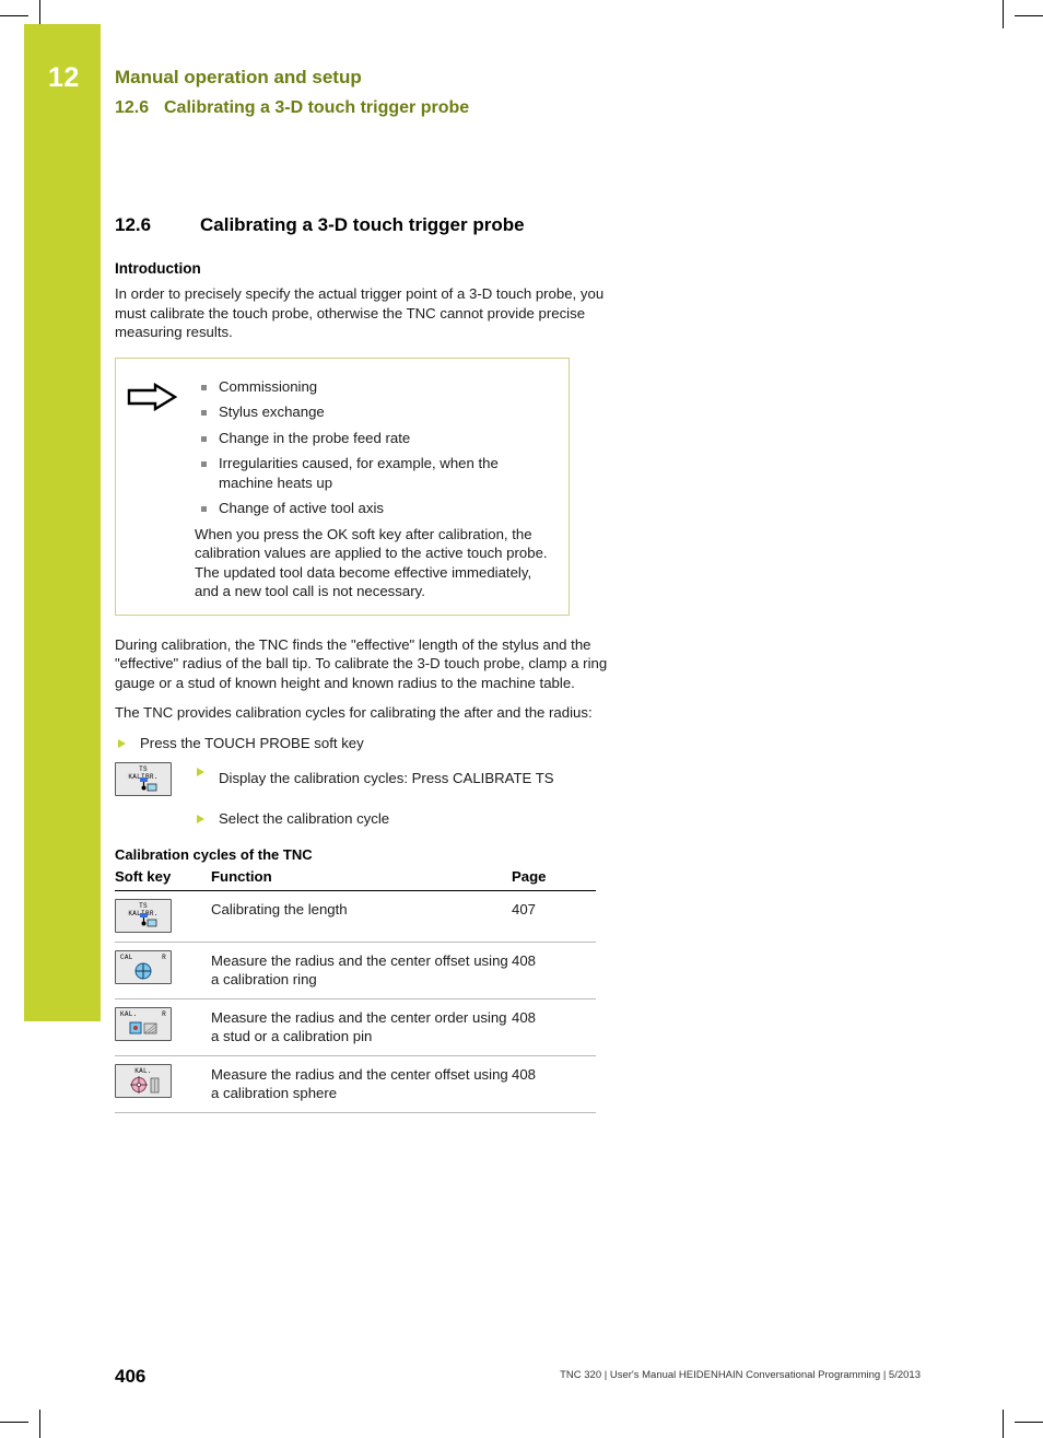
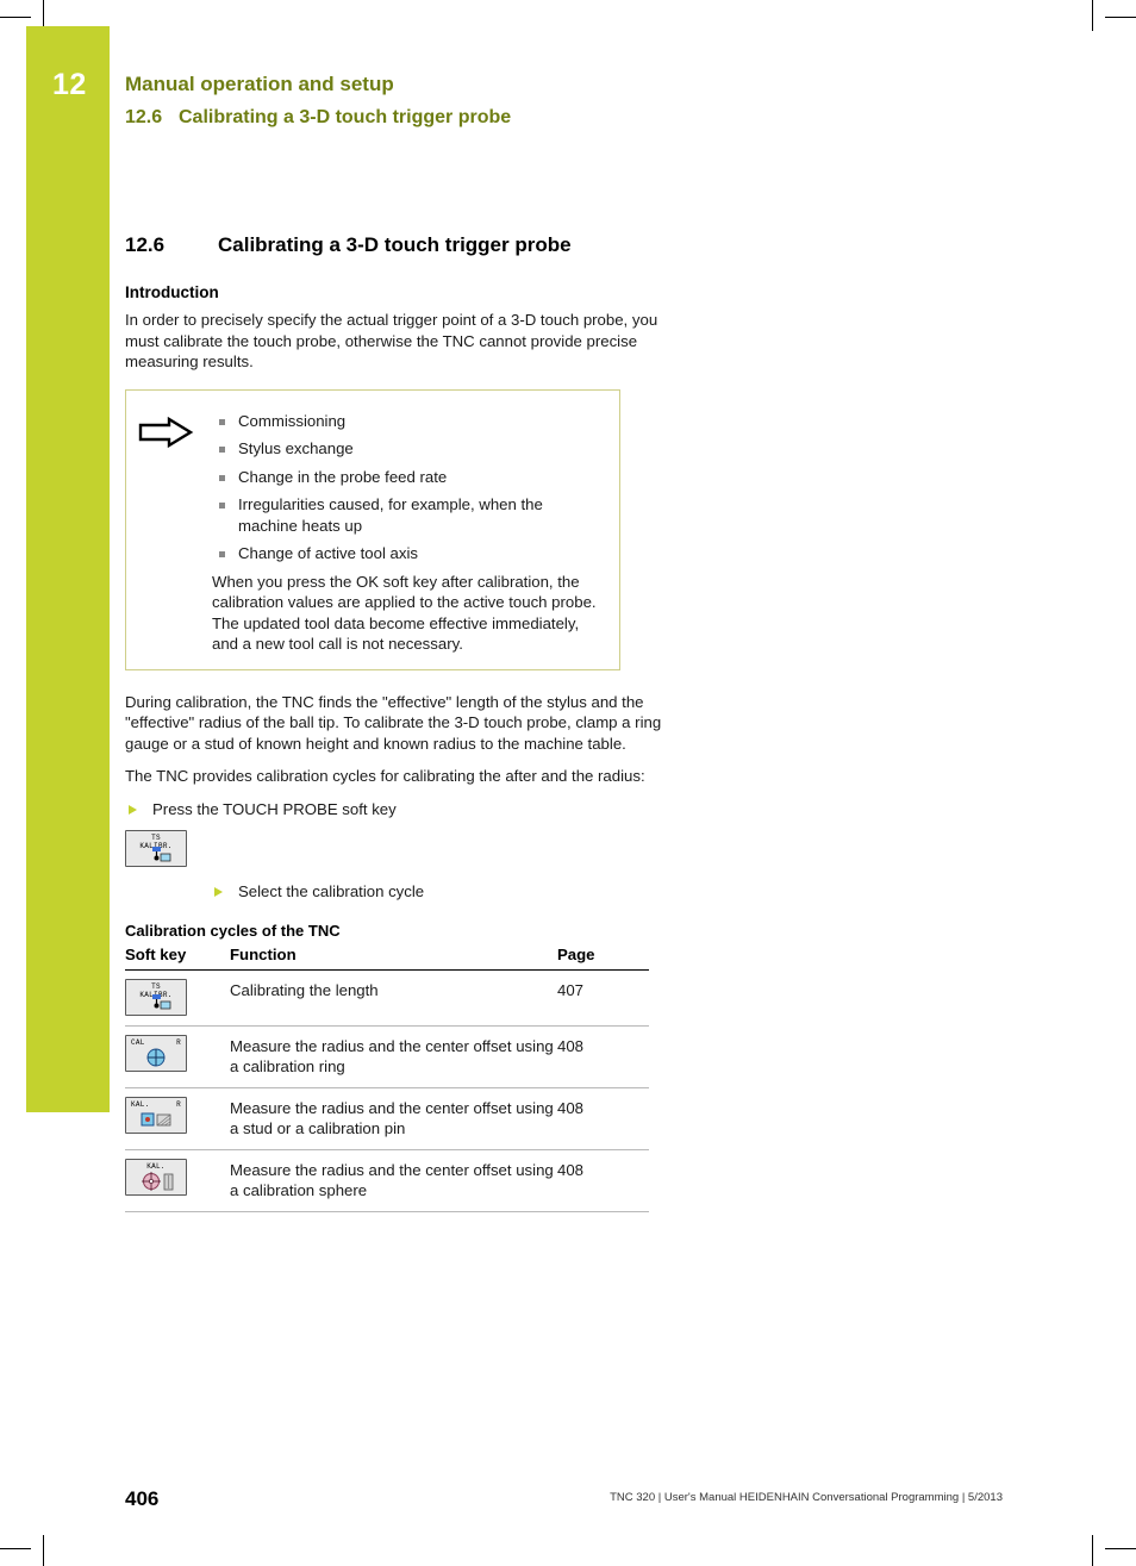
  12
  Manual operation and setup
  12.6 Calibrating a 3-D touch trigger probe
  12.6 Calibrating a 3-D touch trigger probe
  Introduction
  In order to precisely specify the actual trigger point of a 3-D touch probe, you must calibrate the touch probe, otherwise the TNC cannot provide precise measuring results.
  Commissioning
  Stylus exchange
  Change in the probe feed rate
  Irregularities caused, for example, when the machine heats up
  Change of active tool axis
  When you press the OK soft key after calibration, the calibration values are applied to the active touch probe. The updated tool data become effective immediately, and a new tool call is not necessary.
  During calibration, the TNC finds the "effective" length of the stylus and the "effective" radius of the ball tip. To calibrate the 3-D touch probe, clamp a ring gauge or a stud of known height and known radius to the machine table.
  The TNC provides calibration cycles for calibrating the after and the radius:
  Press the TOUCH PROBE soft key
- Display the calibration cycles: Press CALIBRATE TS
  Select the calibration cycle
  Calibration cycles of the TNC
  Soft key	Function	Page
  	Calibrating the length	407
  	Measure the radius and the center offset using a calibration ring	408
- 	Measure the radius and the center order using a stud or a calibration pin	408
+ 	Measure the radius and the center offset using a stud or a calibration pin	408
  	Measure the radius and the center offset using a calibration sphere	408
  406
  TNC 320 | User's Manual HEIDENHAIN Conversational Programming | 5/2013
